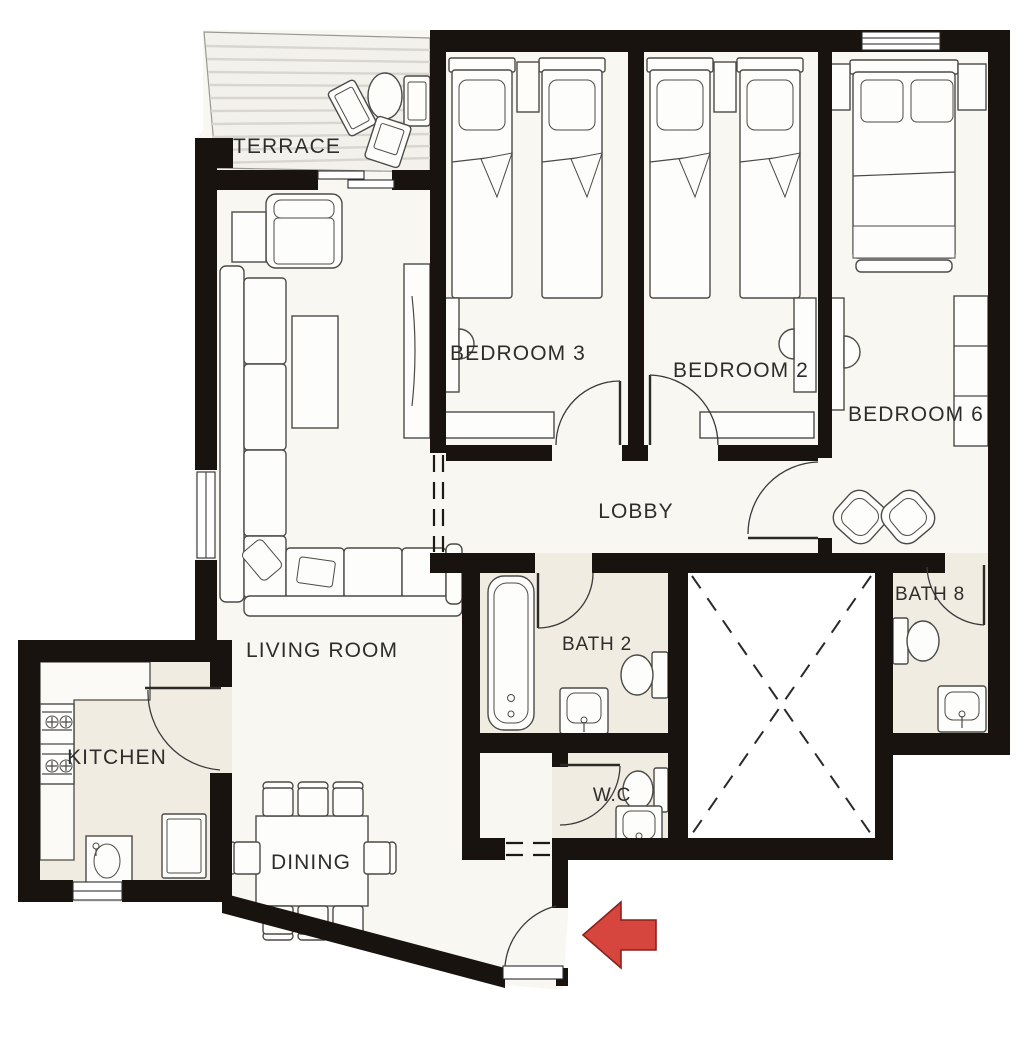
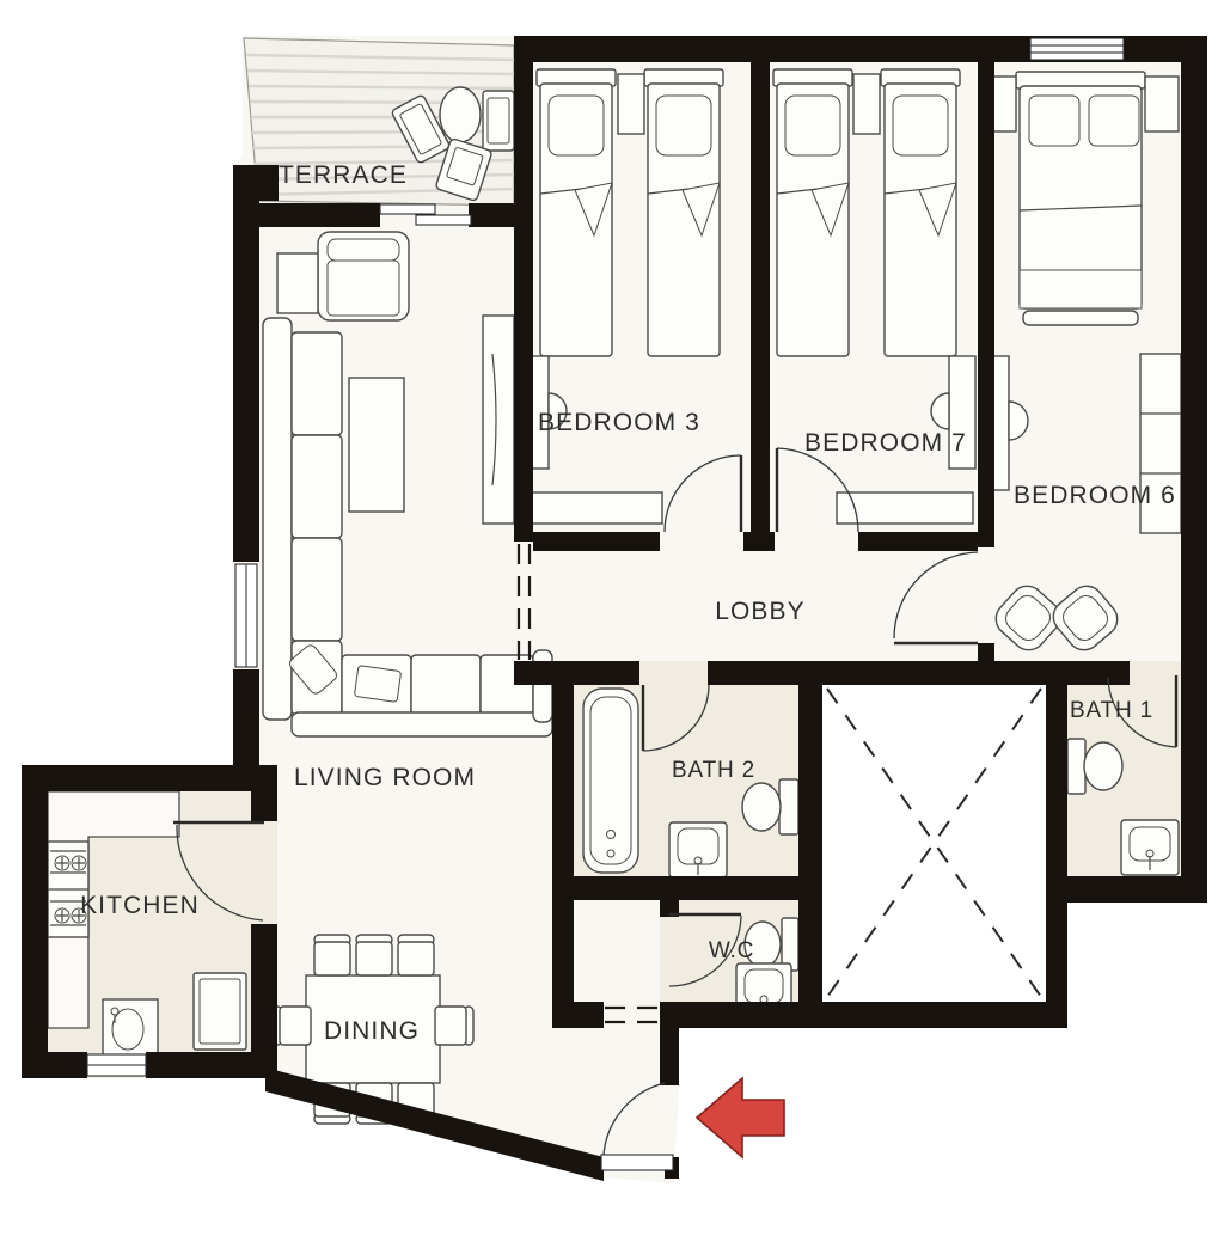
  TERRACE
  BEDROOM 3
- BEDROOM 2
+ BEDROOM 7
  BEDROOM 6
  LOBBY
  LIVING ROOM
  BATH 2
- BATH 8
+ BATH 1
  KITCHEN
  W.C
  DINING
